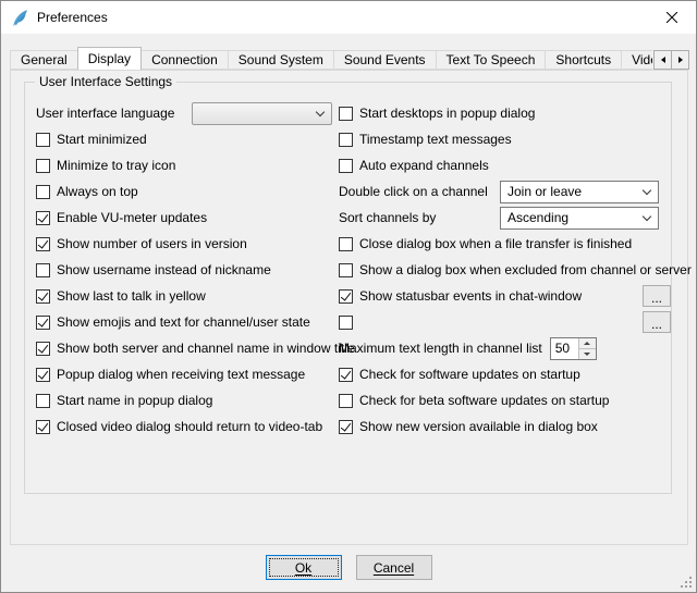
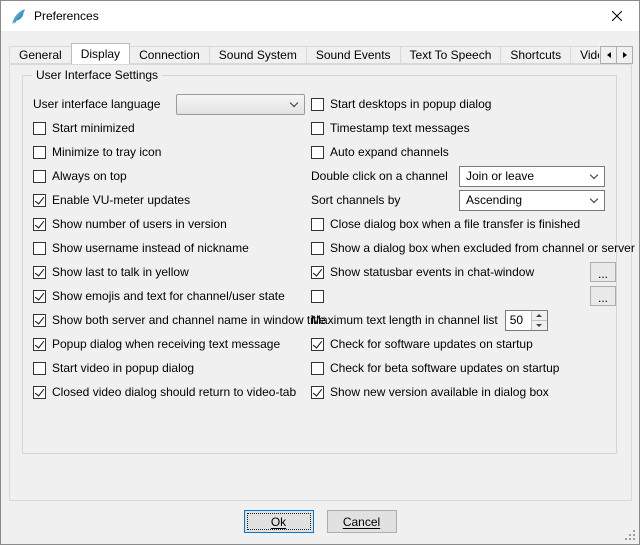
  Preferences
  General
  Display
  Connection
  Sound System
  Sound Events
  Text To Speech
  Shortcuts
  User Interface Settings
  User interface language
  Start minimized
  Minimize to tray icon
  Always on top
  Enable VU-meter updates
  Show number of users in version
  Show username instead of nickname
  Show last to talk in yellow
  Show emojis and text for channel/user state
  Show both server and channel name in window title
  Popup dialog when receiving text message
- Start name in popup dialog
+ Start video in popup dialog
  Closed video dialog should return to video-tab
  Start desktops in popup dialog
  Timestamp text messages
  Auto expand channels
  Double click on a channel
  Join or leave
  Sort channels by
  Ascending
  Close dialog box when a file transfer is finished
  Show a dialog box when excluded from channel or server
  Show statusbar events in chat-window
  ...
  ...
  Maximum text length in channel list
  50
  Check for software updates on startup
  Check for beta software updates on startup
  Show new version available in dialog box
  Ok
  Cancel
